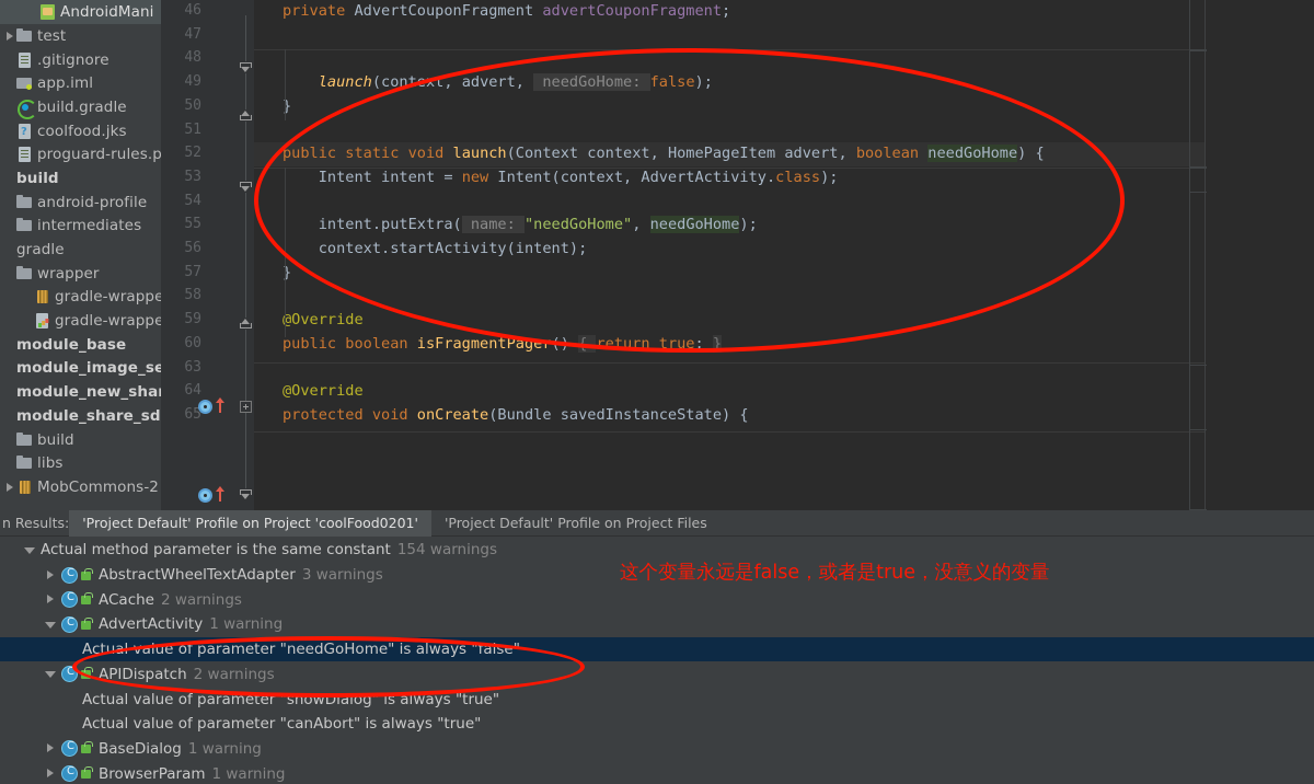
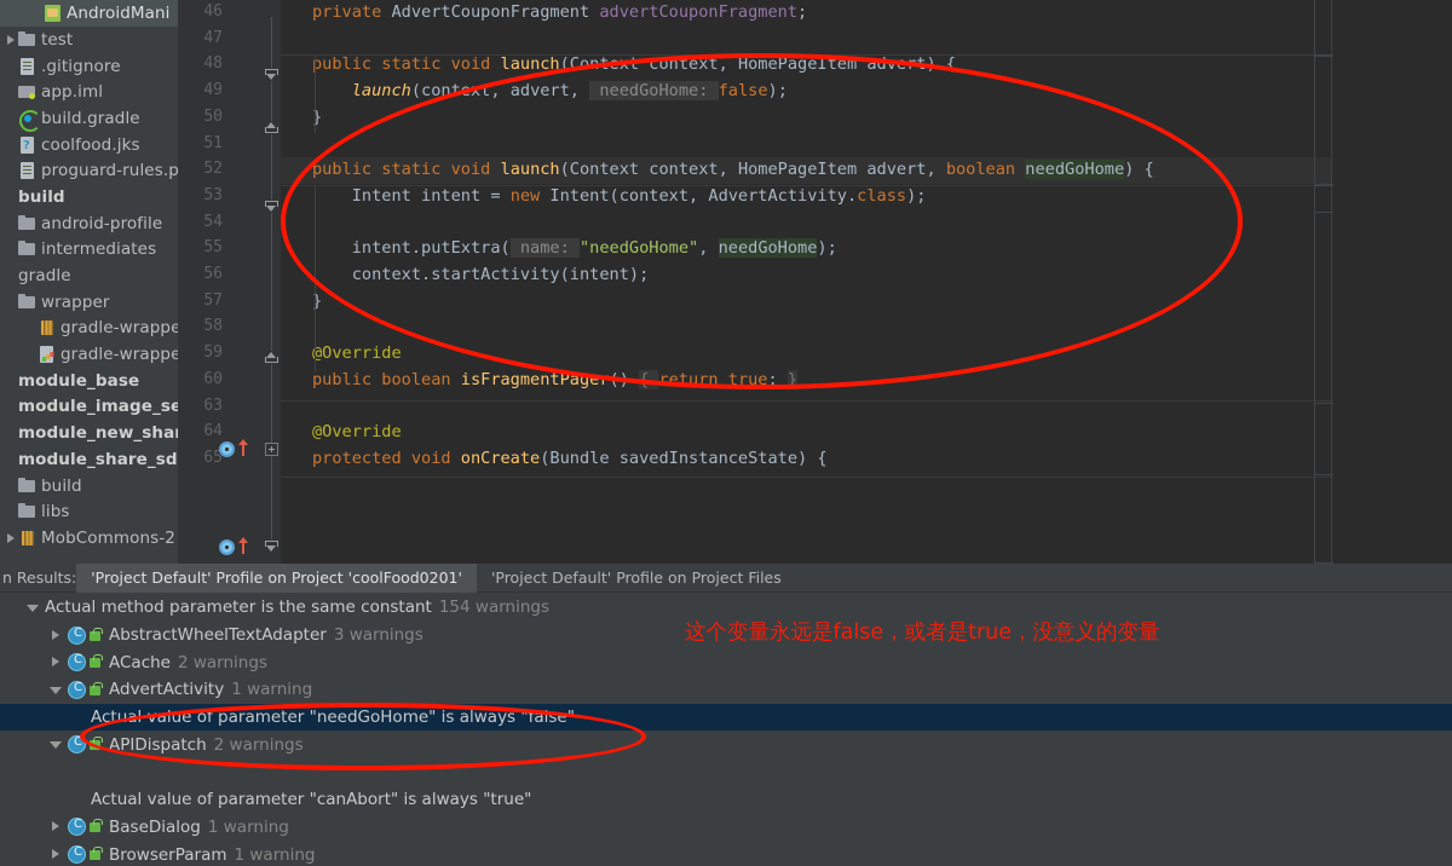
  test
  .gitignore
  app.iml
  build.gradle
  coolfood.jks
  proguard-rules.p
  build
  android-profile
  intermediates
  gradle
  wrapper
  gradle-wrappe
  gradle-wrappe
  module_base
  module_image_se
  module_new_sha
  module_share_sd
  build
  libs
  MobCommons-2
  AndroidMani
  46
  47
  48
  49
  50
  51
  52
  53
  54
  55
  56
  57
  58
  59
  60
  63
  64
  65
  private AdvertCouponFragment advertCouponFragment;
+ public static void launch(Context context, HomePageItem advert) {
  launch(context, advert, needGoHome: false);
  }
  public static void launch(Context context, HomePageItem advert, boolean needGoHome) {
  Intent intent = new Intent(context, AdvertActivity.class);
  intent.putExtra( name: "needGoHome", needGoHome);
  context.startActivity(intent);
  }
  @Override
  public boolean isFragmentPager() { return true; }
  @Override
  protected void onCreate(Bundle savedInstanceState) {
  n Results:
  'Project Default' Profile on Project 'coolFood0201'
  'Project Default' Profile on Project Files
  Actual method parameter is the same constant
  154 warnings
  AbstractWheelTextAdapter
  3 warnings
  ACache
  2 warnings
  AdvertActivity
  1 warning
  Actual value of parameter "needGoHome" is always "false"
  APIDispatch
  2 warnings
- Actual value of parameter "showDialog" is always "true"
  Actual value of parameter "canAbort" is always "true"
  BaseDialog
  1 warning
  BrowserParam
  1 warning
  这个变量永远是false，或者是true，没意义的变量
